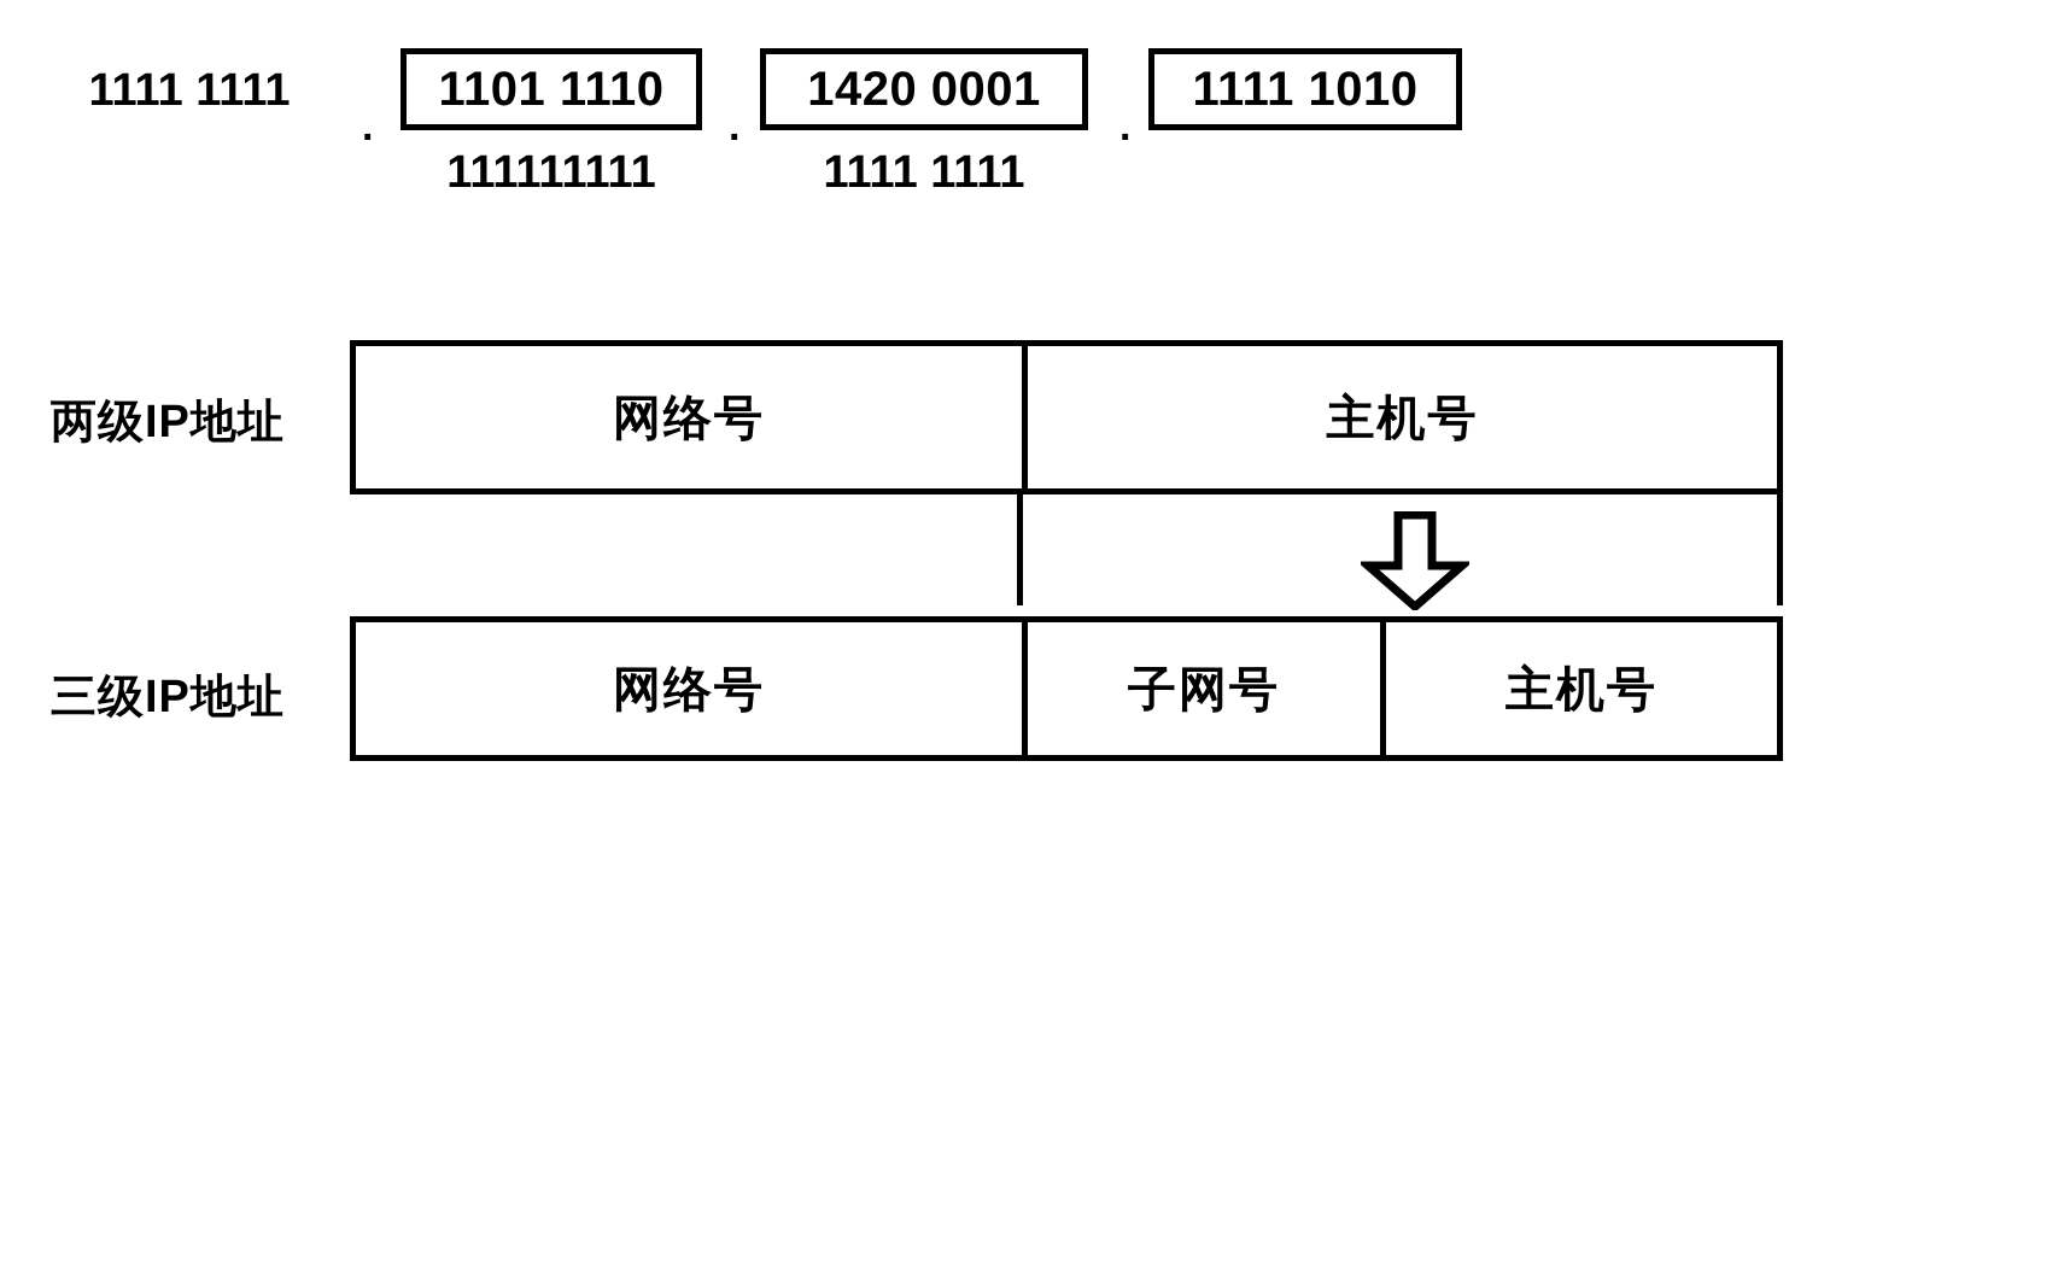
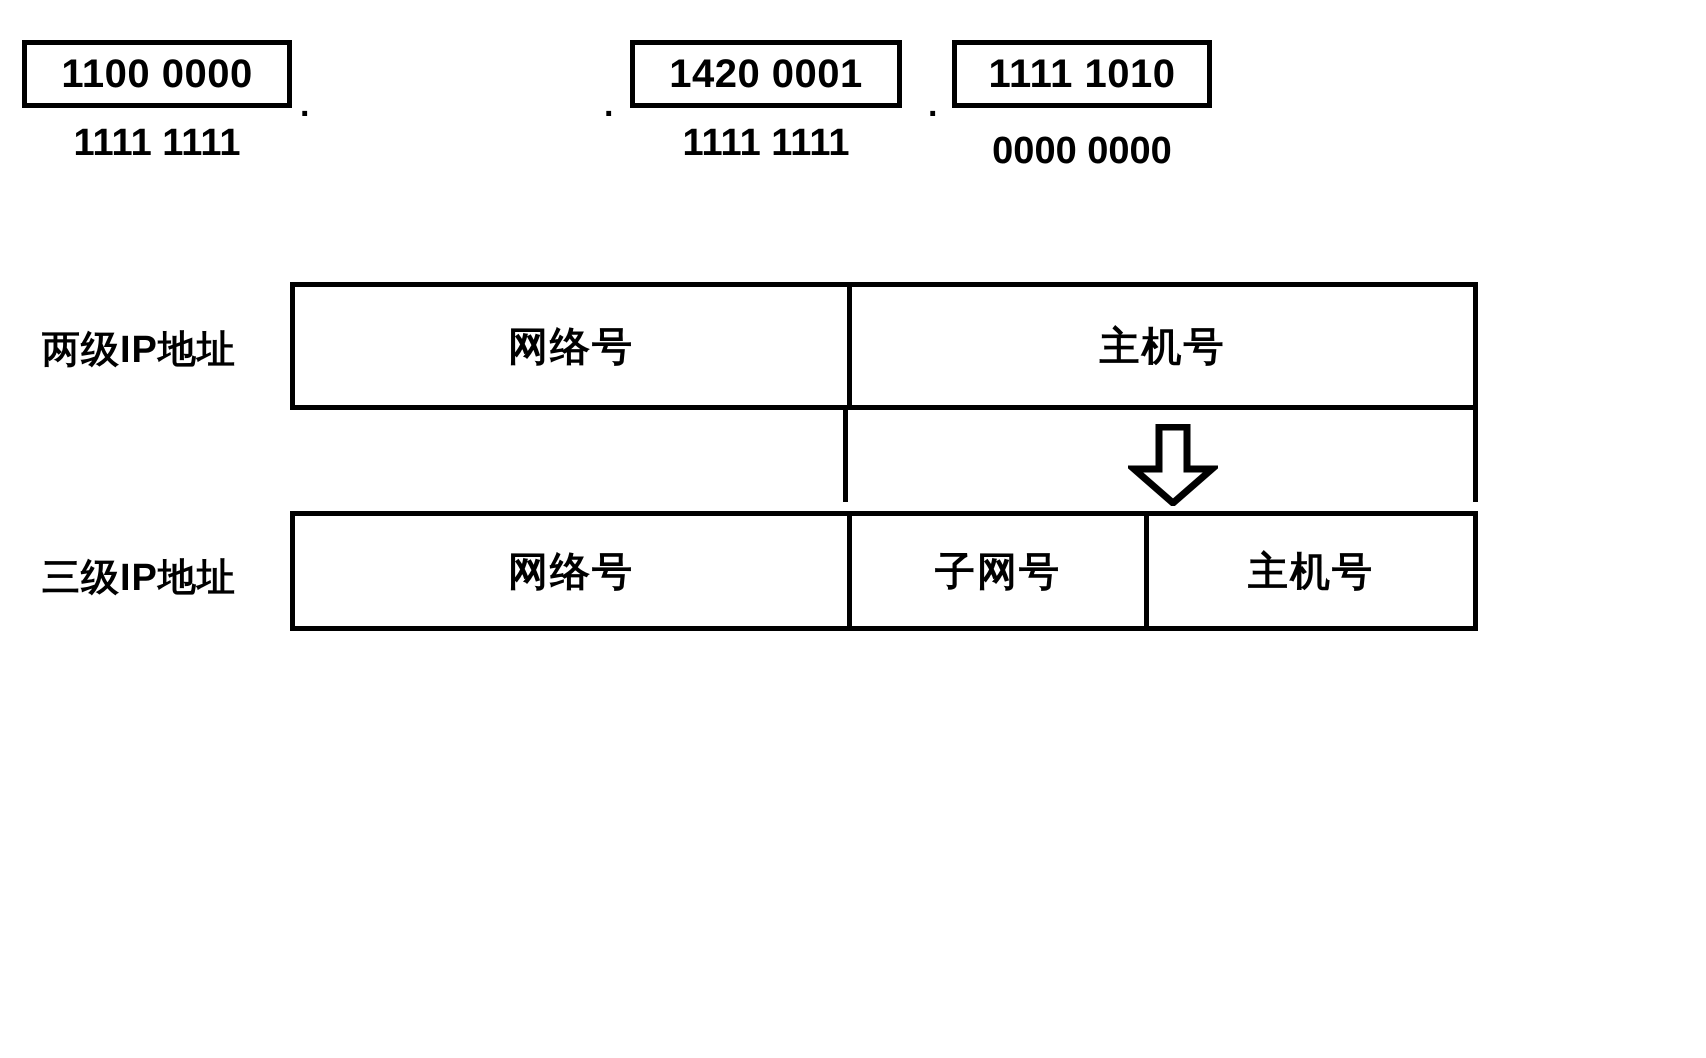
+ 1100 0000
  1111 1111
  .
- 1101 1110
- 111111111
  .
  1420 0001
  1111 1111
  .
  1111 1010
+ 0000 0000
  两级IP地址
  网络号
  主机号
  三级IP地址
  网络号
  子网号
  主机号
